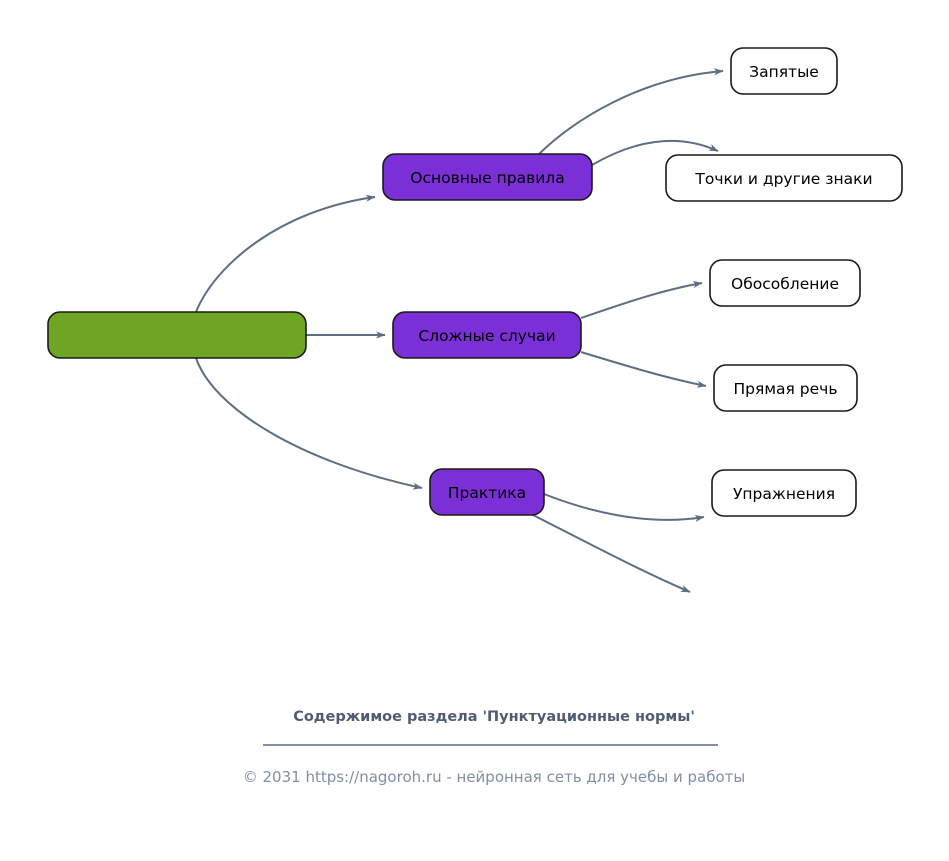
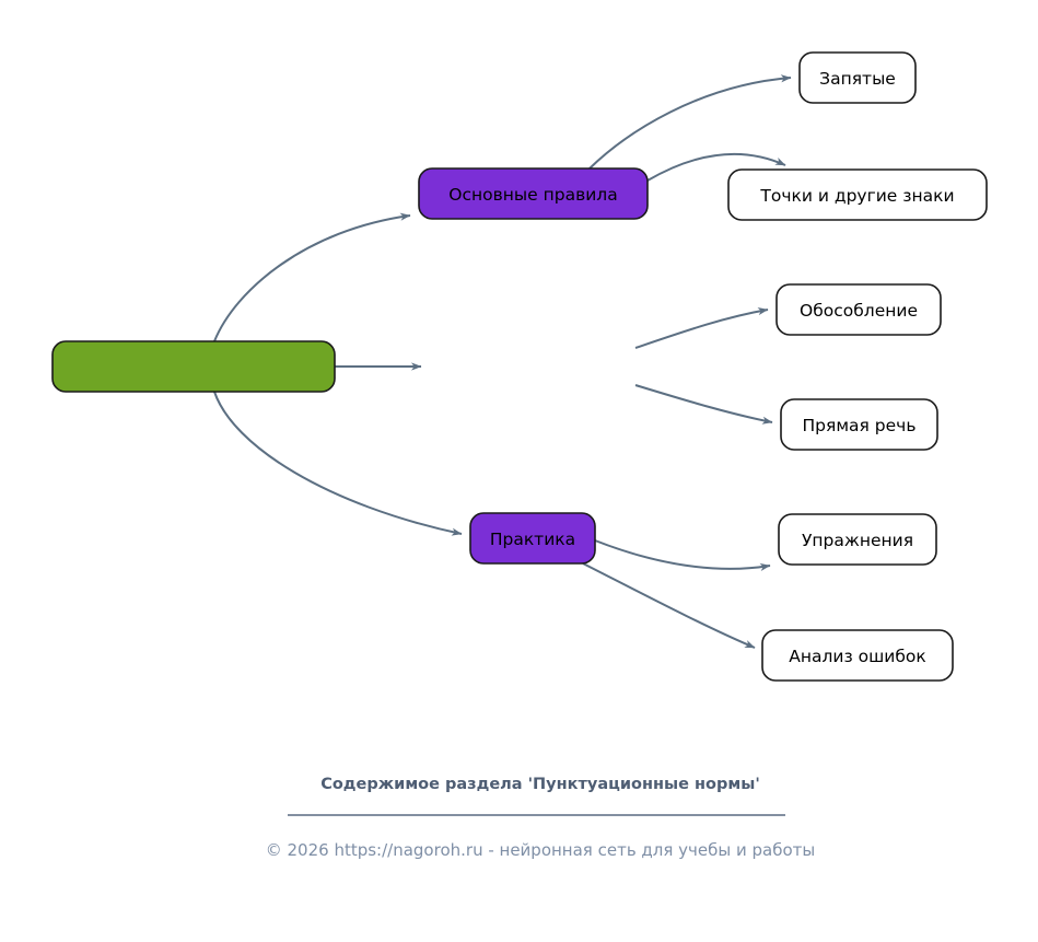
  Основные правила
- Сложные случаи
  Практика
  Запятые
  Точки и другие знаки
  Обособление
  Прямая речь
  Упражнения
+ Анализ ошибок
  Содержимое раздела 'Пунктуационные нормы'
- © 2031 https://nagoroh.ru - нейронная сеть для учебы и работы
+ © 2026 https://nagoroh.ru - нейронная сеть для учебы и работы
